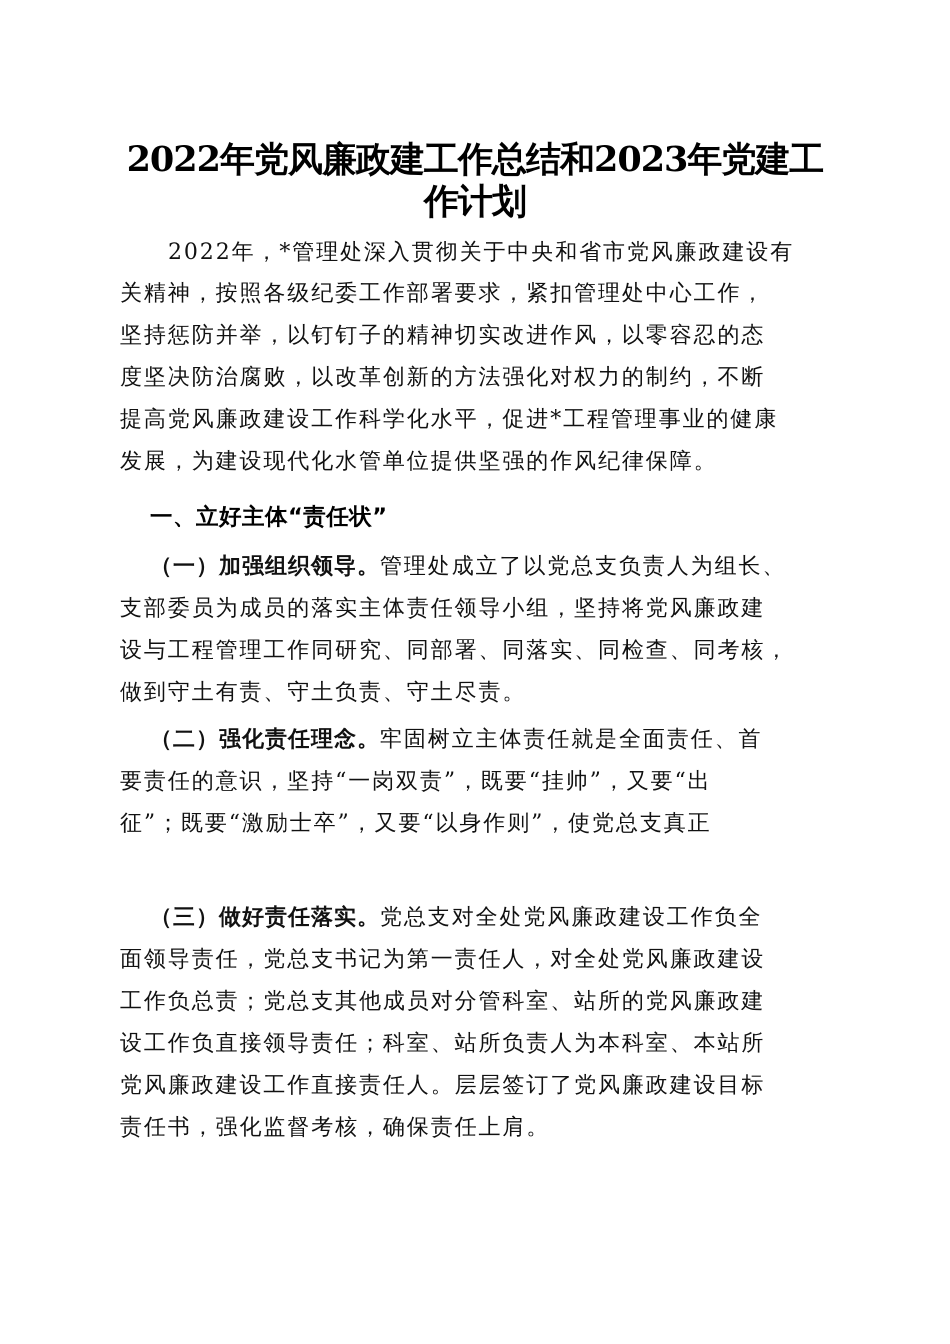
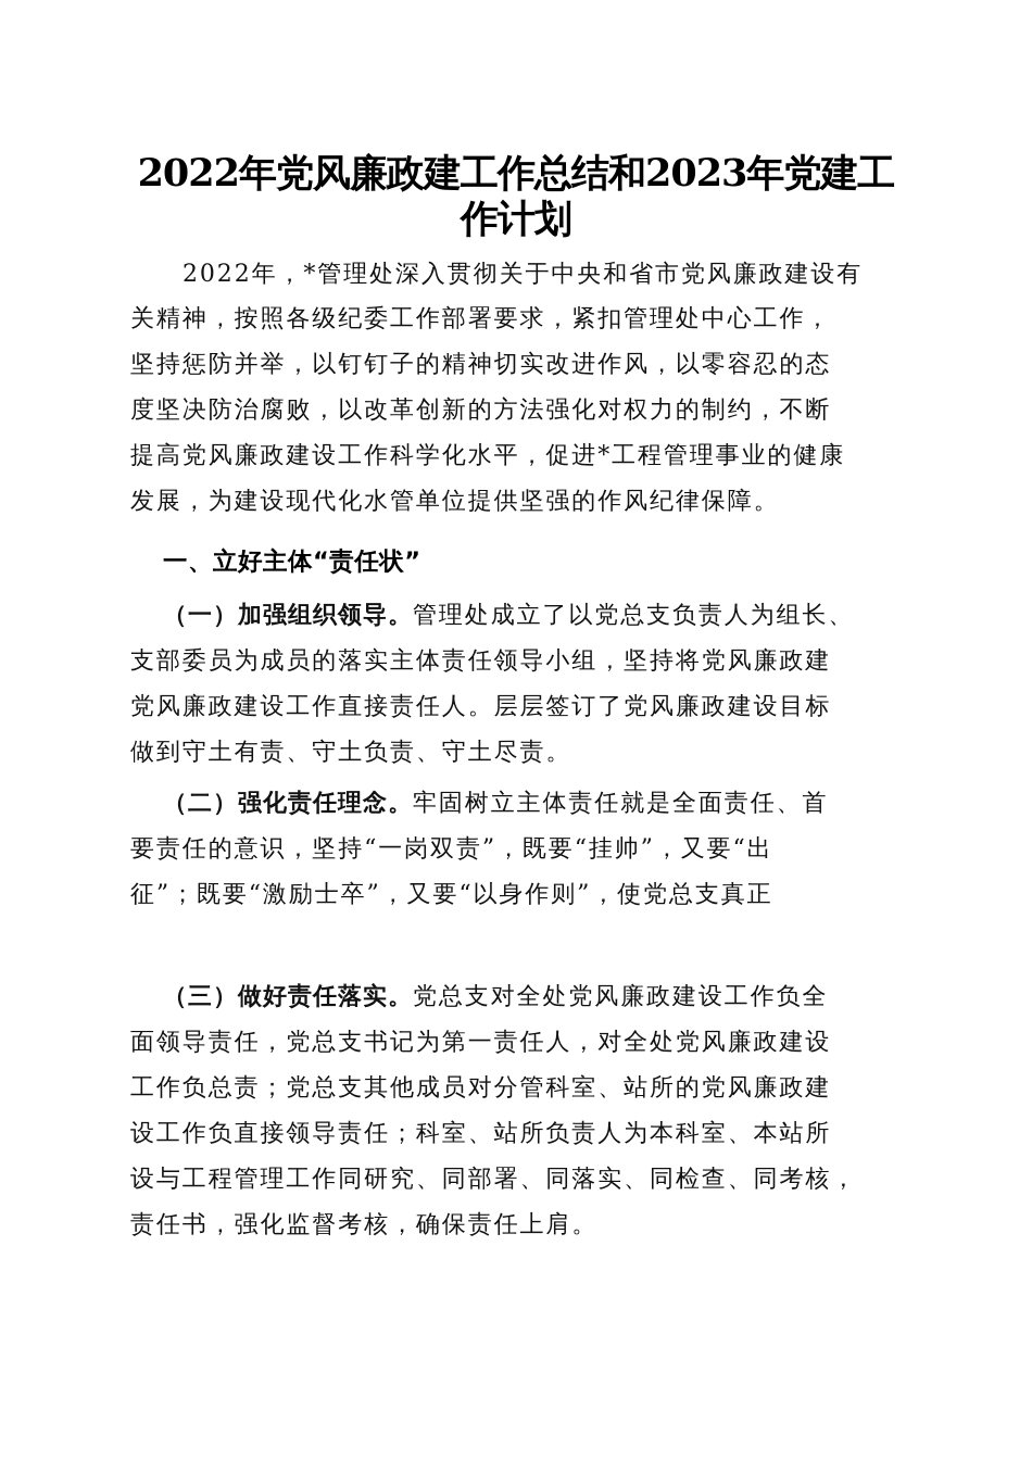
  2022年党风廉政建工作总结和2023年党建工
  作计划
  2022年，*管理处深入贯彻关于中央和省市党风廉政建设有
  关精神，按照各级纪委工作部署要求，紧扣管理处中心工作，
  坚持惩防并举，以钉钉子的精神切实改进作风，以零容忍的态
  度坚决防治腐败，以改革创新的方法强化对权力的制约，不断
  提高党风廉政建设工作科学化水平，促进*工程管理事业的健康
  发展，为建设现代化水管单位提供坚强的作风纪律保障。
  一、立好主体“责任状”
  （一）加强组织领导。管理处成立了以党总支负责人为组长、
  支部委员为成员的落实主体责任领导小组，坚持将党风廉政建
- 设与工程管理工作同研究、同部署、同落实、同检查、同考核，
+ 党风廉政建设工作直接责任人。层层签订了党风廉政建设目标
  做到守土有责、守土负责、守土尽责。
  （二）强化责任理念。牢固树立主体责任就是全面责任、首
  要责任的意识，坚持“一岗双责”，既要“挂帅”，又要“出
  征”；既要“激励士卒”，又要“以身作则”，使党总支真正
  （三）做好责任落实。党总支对全处党风廉政建设工作负全
  面领导责任，党总支书记为第一责任人，对全处党风廉政建设
  工作负总责；党总支其他成员对分管科室、站所的党风廉政建
  设工作负直接领导责任；科室、站所负责人为本科室、本站所
- 党风廉政建设工作直接责任人。层层签订了党风廉政建设目标
+ 设与工程管理工作同研究、同部署、同落实、同检查、同考核，
  责任书，强化监督考核，确保责任上肩。
